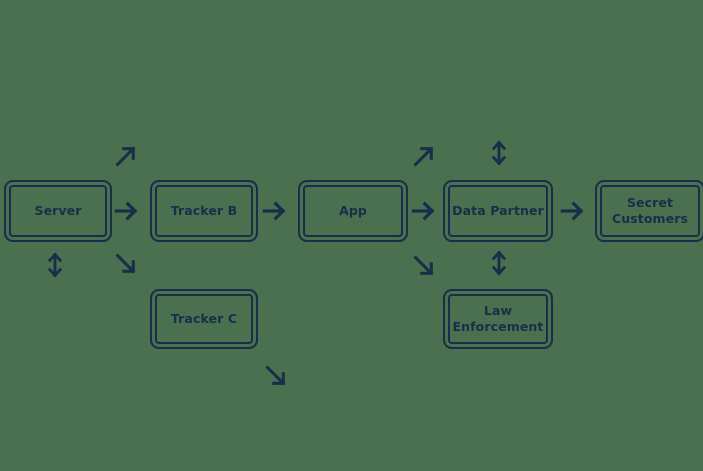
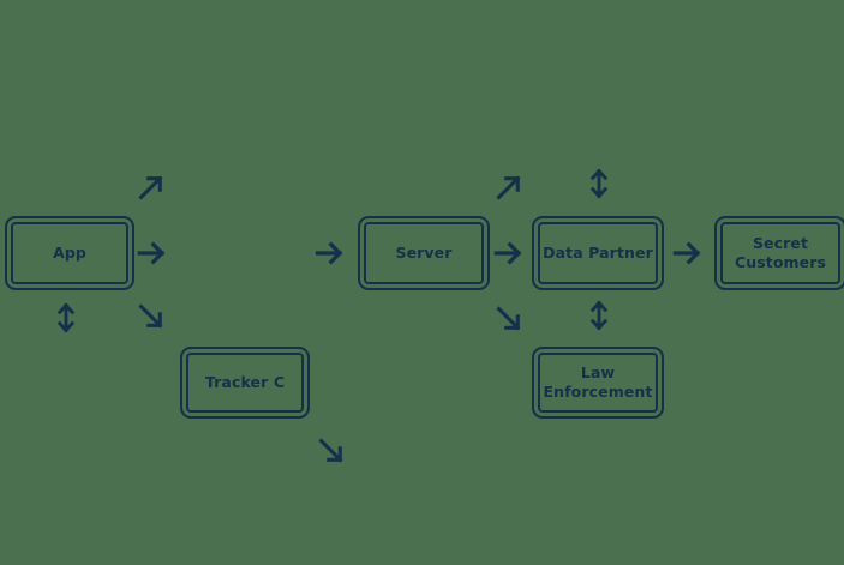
- Server
+ App
- Tracker B
- App
+ Server
  Data Partner
  Secret
  Customers
  Tracker C
  Law
  Enforcement
